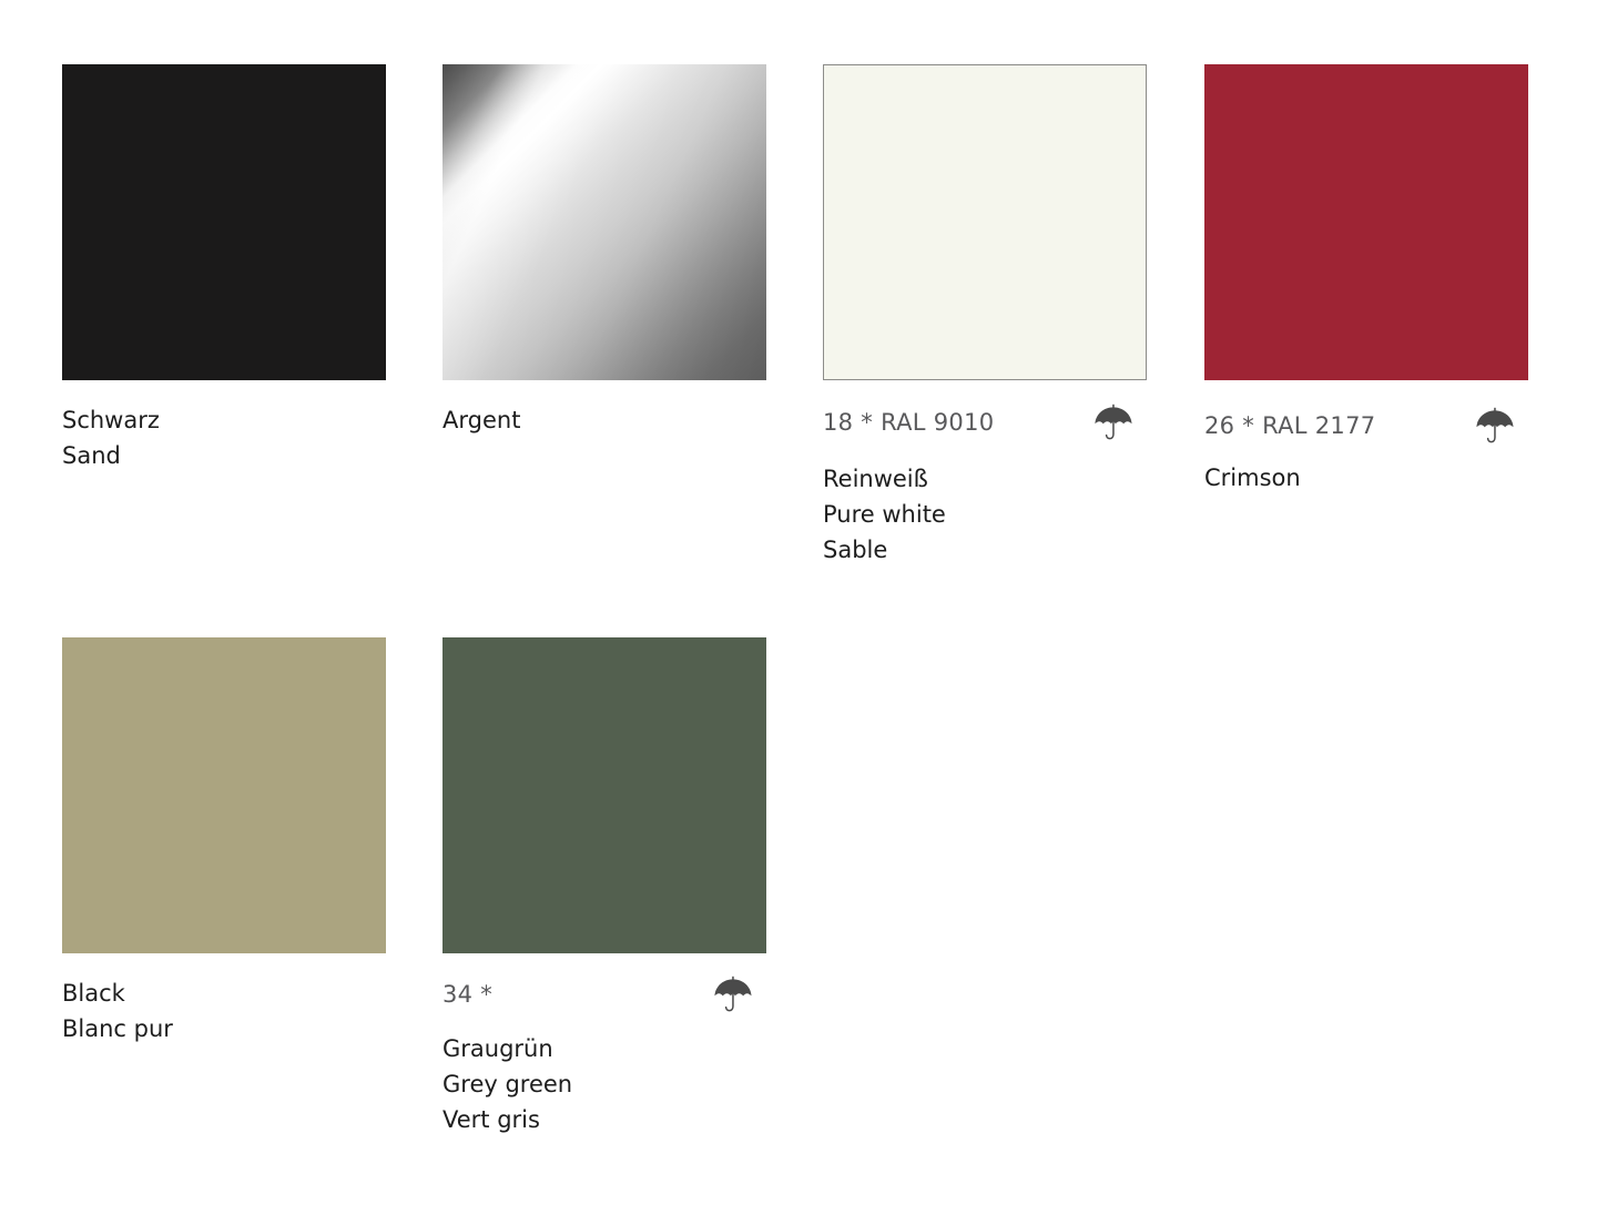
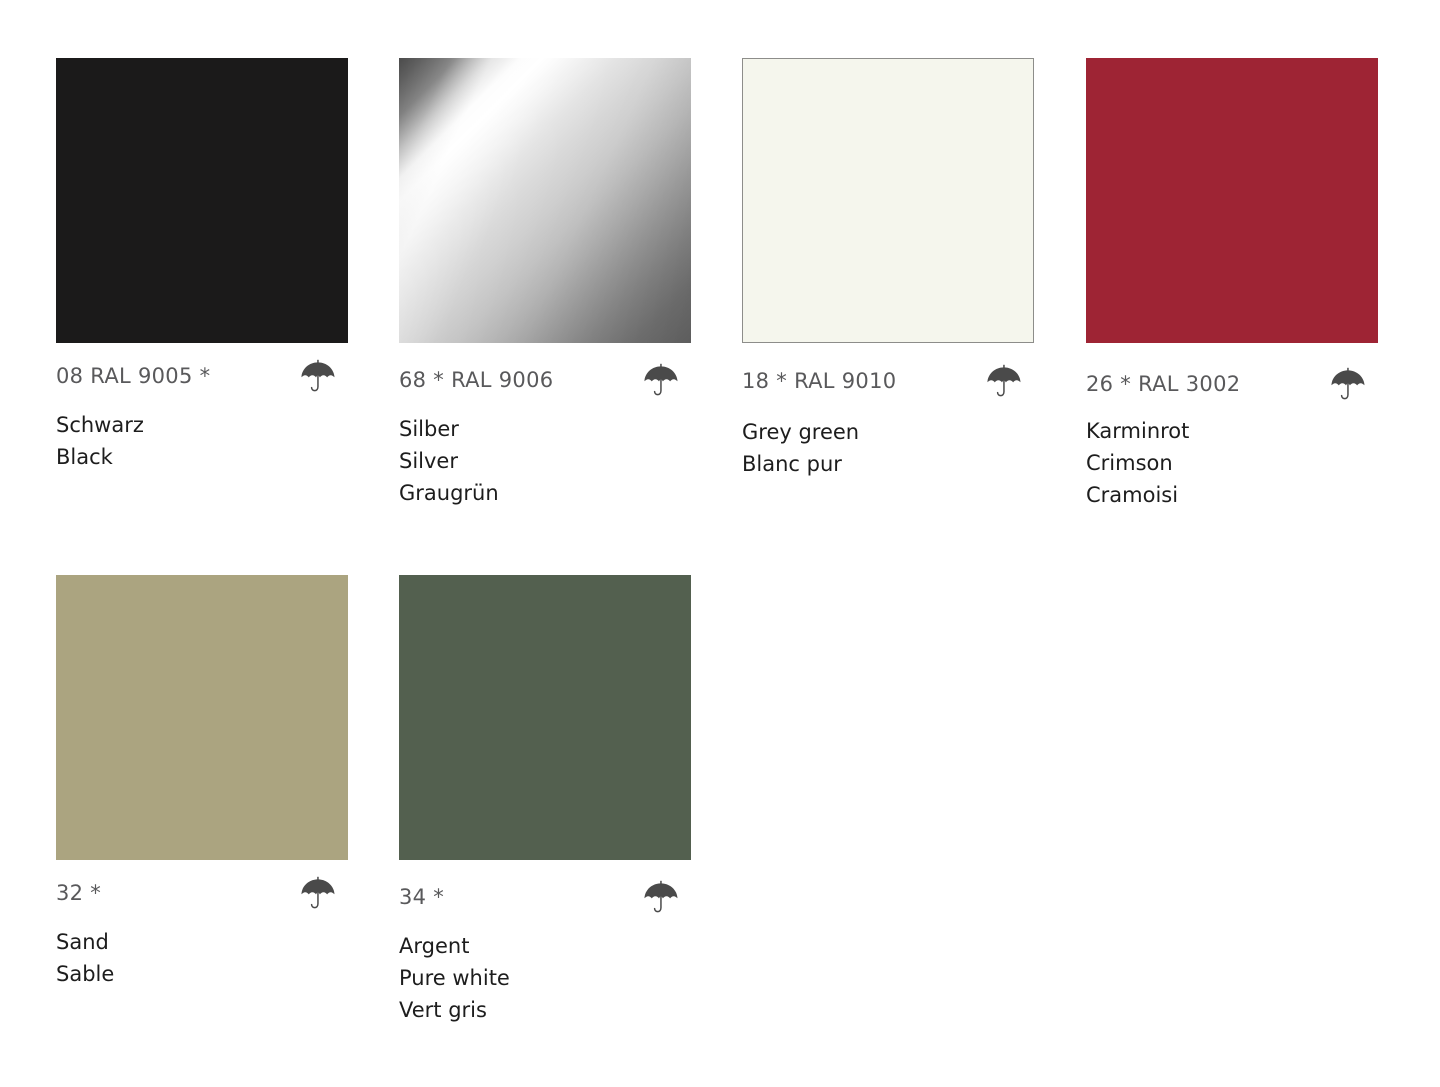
+ 08 RAL 9005 *
  Schwarz
- Sand
+ Black
+ 68 * RAL 9006
+ Silber
+ Silver
- Argent
+ Graugrün
  18 * RAL 9010
- Reinweiß
- Pure white
+ Grey green
- Sable
+ Blanc pur
- 26 * RAL 2177
+ 26 * RAL 3002
+ Karminrot
  Crimson
+ Cramoisi
+ 32 *
- Black
+ Sand
- Blanc pur
+ Sable
  34 *
- Graugrün
+ Argent
- Grey green
+ Pure white
  Vert gris
